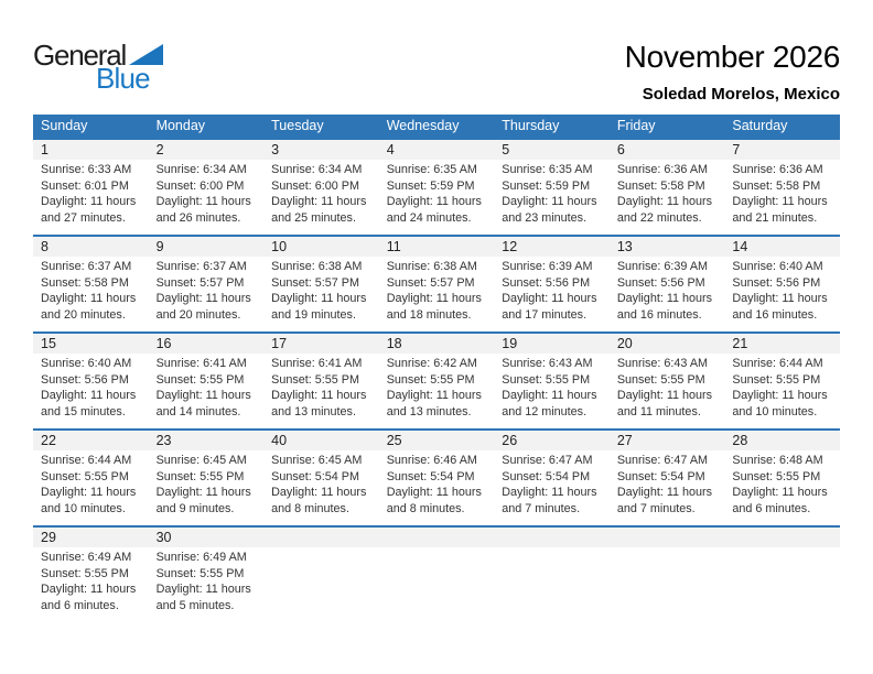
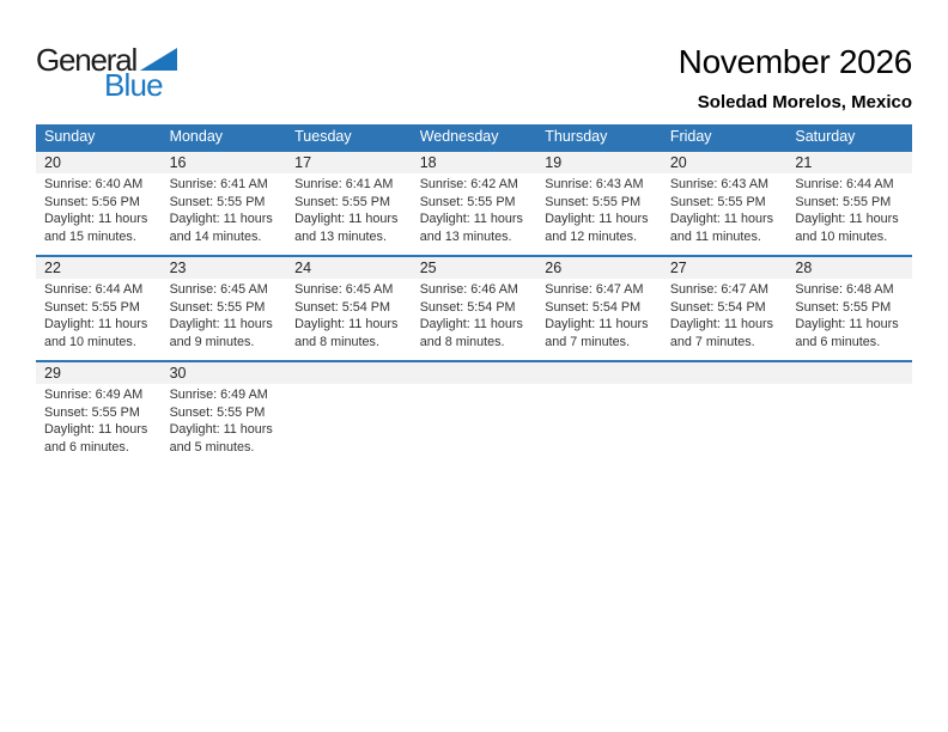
  General
  Blue
  November 2026
  Soledad Morelos, Mexico
  Sunday	Monday	Tuesday	Wednesday	Thursday	Friday	Saturday
- 1Sunrise: 6:33 AMSunset: 6:01 PMDaylight: 11 hoursand 27 minutes.	2Sunrise: 6:34 AMSunset: 6:00 PMDaylight: 11 hoursand 26 minutes.	3Sunrise: 6:34 AMSunset: 6:00 PMDaylight: 11 hoursand 25 minutes.	4Sunrise: 6:35 AMSunset: 5:59 PMDaylight: 11 hoursand 24 minutes.	5Sunrise: 6:35 AMSunset: 5:59 PMDaylight: 11 hoursand 23 minutes.	6Sunrise: 6:36 AMSunset: 5:58 PMDaylight: 11 hoursand 22 minutes.	7Sunrise: 6:36 AMSunset: 5:58 PMDaylight: 11 hoursand 21 minutes.
- 8Sunrise: 6:37 AMSunset: 5:58 PMDaylight: 11 hoursand 20 minutes.	9Sunrise: 6:37 AMSunset: 5:57 PMDaylight: 11 hoursand 20 minutes.	10Sunrise: 6:38 AMSunset: 5:57 PMDaylight: 11 hoursand 19 minutes.	11Sunrise: 6:38 AMSunset: 5:57 PMDaylight: 11 hoursand 18 minutes.	12Sunrise: 6:39 AMSunset: 5:56 PMDaylight: 11 hoursand 17 minutes.	13Sunrise: 6:39 AMSunset: 5:56 PMDaylight: 11 hoursand 16 minutes.	14Sunrise: 6:40 AMSunset: 5:56 PMDaylight: 11 hoursand 16 minutes.
- 15Sunrise: 6:40 AMSunset: 5:56 PMDaylight: 11 hoursand 15 minutes.	16Sunrise: 6:41 AMSunset: 5:55 PMDaylight: 11 hoursand 14 minutes.	17Sunrise: 6:41 AMSunset: 5:55 PMDaylight: 11 hoursand 13 minutes.	18Sunrise: 6:42 AMSunset: 5:55 PMDaylight: 11 hoursand 13 minutes.	19Sunrise: 6:43 AMSunset: 5:55 PMDaylight: 11 hoursand 12 minutes.	20Sunrise: 6:43 AMSunset: 5:55 PMDaylight: 11 hoursand 11 minutes.	21Sunrise: 6:44 AMSunset: 5:55 PMDaylight: 11 hoursand 10 minutes.
+ 20Sunrise: 6:40 AMSunset: 5:56 PMDaylight: 11 hoursand 15 minutes.	16Sunrise: 6:41 AMSunset: 5:55 PMDaylight: 11 hoursand 14 minutes.	17Sunrise: 6:41 AMSunset: 5:55 PMDaylight: 11 hoursand 13 minutes.	18Sunrise: 6:42 AMSunset: 5:55 PMDaylight: 11 hoursand 13 minutes.	19Sunrise: 6:43 AMSunset: 5:55 PMDaylight: 11 hoursand 12 minutes.	20Sunrise: 6:43 AMSunset: 5:55 PMDaylight: 11 hoursand 11 minutes.	21Sunrise: 6:44 AMSunset: 5:55 PMDaylight: 11 hoursand 10 minutes.
- 22Sunrise: 6:44 AMSunset: 5:55 PMDaylight: 11 hoursand 10 minutes.	23Sunrise: 6:45 AMSunset: 5:55 PMDaylight: 11 hoursand 9 minutes.	40Sunrise: 6:45 AMSunset: 5:54 PMDaylight: 11 hoursand 8 minutes.	25Sunrise: 6:46 AMSunset: 5:54 PMDaylight: 11 hoursand 8 minutes.	26Sunrise: 6:47 AMSunset: 5:54 PMDaylight: 11 hoursand 7 minutes.	27Sunrise: 6:47 AMSunset: 5:54 PMDaylight: 11 hoursand 7 minutes.	28Sunrise: 6:48 AMSunset: 5:55 PMDaylight: 11 hoursand 6 minutes.
+ 22Sunrise: 6:44 AMSunset: 5:55 PMDaylight: 11 hoursand 10 minutes.	23Sunrise: 6:45 AMSunset: 5:55 PMDaylight: 11 hoursand 9 minutes.	24Sunrise: 6:45 AMSunset: 5:54 PMDaylight: 11 hoursand 8 minutes.	25Sunrise: 6:46 AMSunset: 5:54 PMDaylight: 11 hoursand 8 minutes.	26Sunrise: 6:47 AMSunset: 5:54 PMDaylight: 11 hoursand 7 minutes.	27Sunrise: 6:47 AMSunset: 5:54 PMDaylight: 11 hoursand 7 minutes.	28Sunrise: 6:48 AMSunset: 5:55 PMDaylight: 11 hoursand 6 minutes.
  29Sunrise: 6:49 AMSunset: 5:55 PMDaylight: 11 hoursand 6 minutes.	30Sunrise: 6:49 AMSunset: 5:55 PMDaylight: 11 hoursand 5 minutes.
